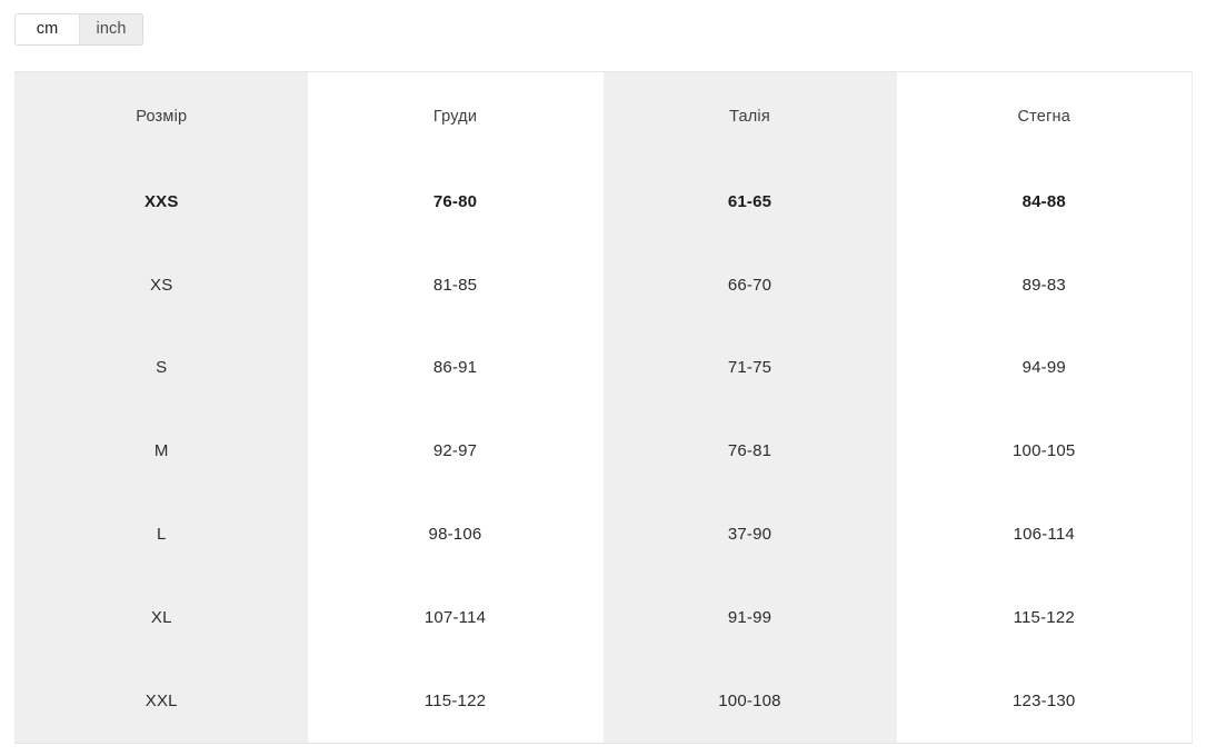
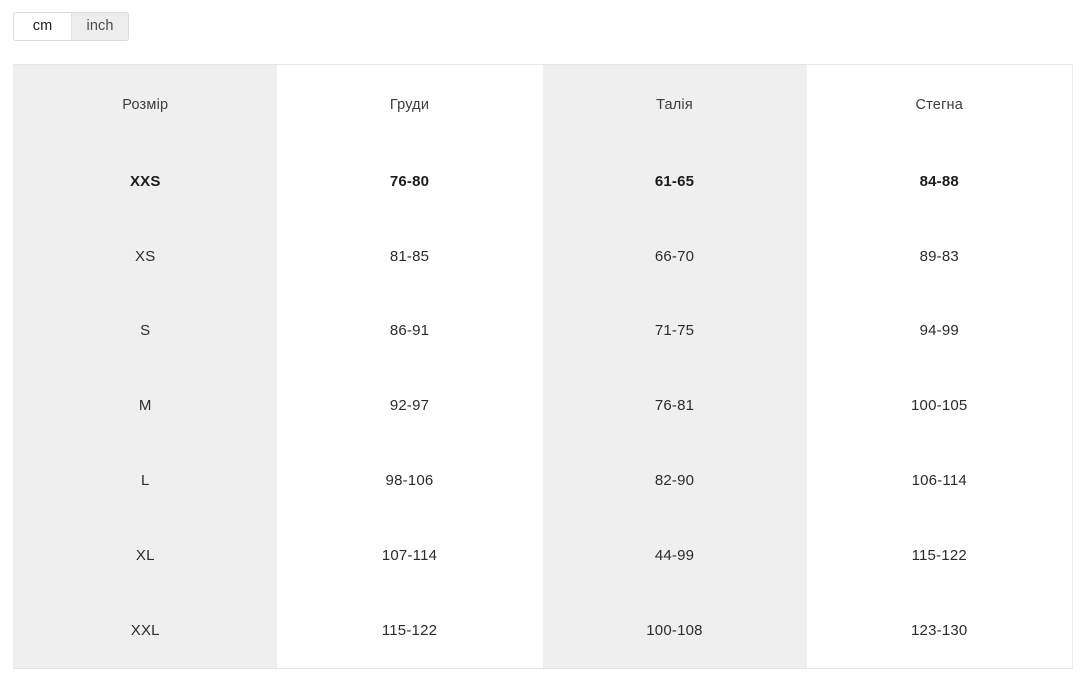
  cm
  inch
  Розмір	Груди	Талія	Стегна
  XXS	76-80	61-65	84-88
  XS	81-85	66-70	89-83
  S	86-91	71-75	94-99
  M	92-97	76-81	100-105
- L	98-106	37-90	106-114
+ L	98-106	82-90	106-114
- XL	107-114	91-99	115-122
+ XL	107-114	44-99	115-122
  XXL	115-122	100-108	123-130
